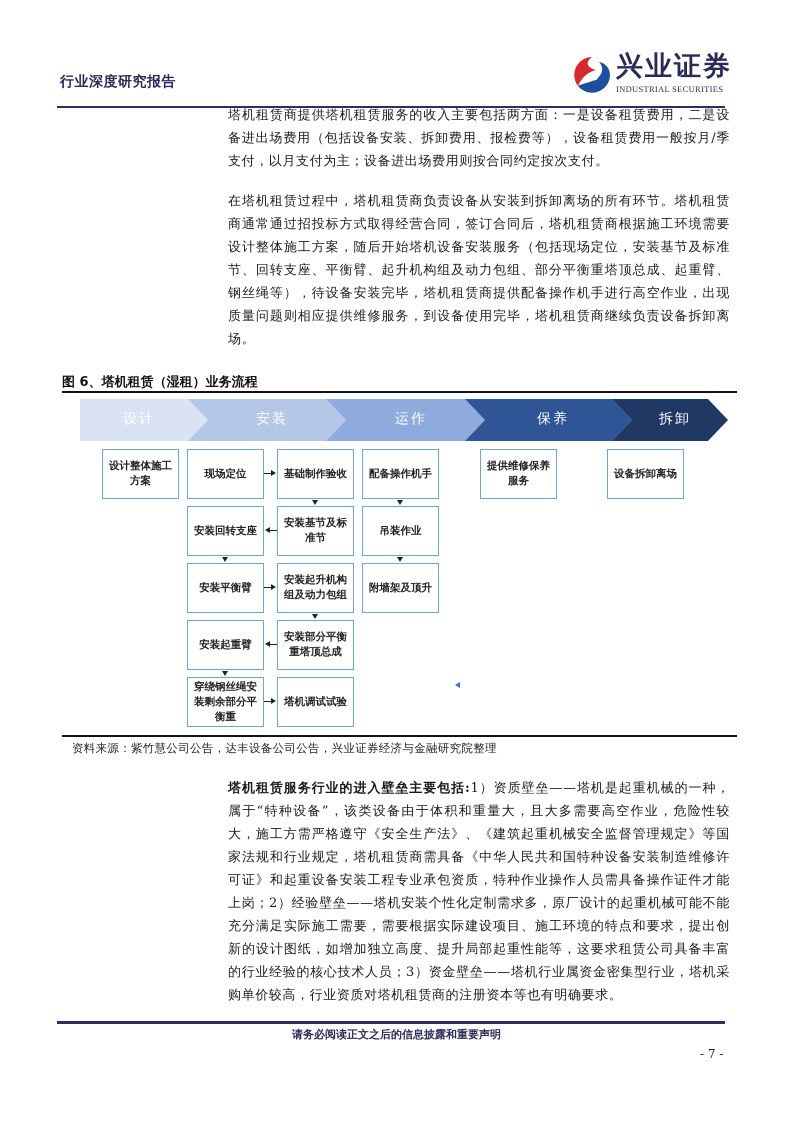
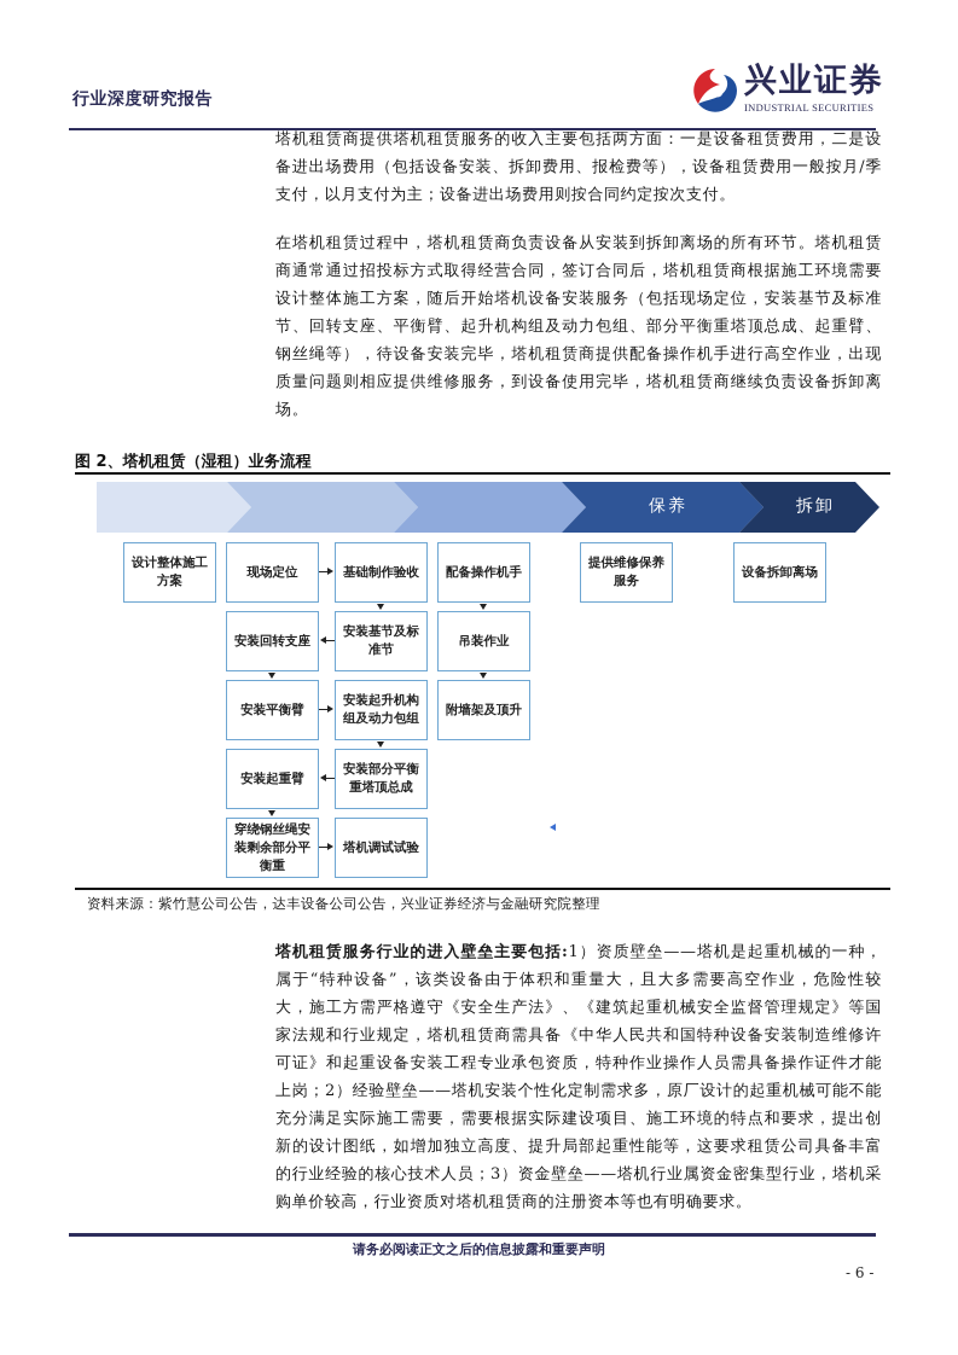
  行业深度研究报告
  兴业证券
  INDUSTRIAL SECURITIES
  塔机租赁商提供塔机租赁服务的收入主要包括两方面：一是设备租赁费用，二是设备进出场费用（包括设备安装、拆卸费用、报检费等），设备租赁费用一般按月/季支付，以月支付为主；设备进出场费用则按合同约定按次支付。
  在塔机租赁过程中，塔机租赁商负责设备从安装到拆卸离场的所有环节。塔机租赁商通常通过招投标方式取得经营合同，签订合同后，塔机租赁商根据施工环境需要设计整体施工方案，随后开始塔机设备安装服务（包括现场定位，安装基节及标准节、回转支座、平衡臂、起升机构组及动力包组、部分平衡重塔顶总成、起重臂、钢丝绳等），待设备安装完毕，塔机租赁商提供配备操作机手进行高空作业，出现质量问题则相应提供维修服务，到设备使用完毕，塔机租赁商继续负责设备拆卸离场。
- 图 6、塔机租赁（湿租）业务流程
+ 图 2、塔机租赁（湿租）业务流程
- 设计
- 安装
- 运作
  保养
  拆卸
  设计整体施工方案
  现场定位
  安装回转支座
  安装平衡臂
  安装起重臂
  穿绕钢丝绳安装剩余部分平衡重
  基础制作验收
  安装基节及标准节
  安装起升机构组及动力包组
  安装部分平衡重塔顶总成
  塔机调试试验
  配备操作机手
  吊装作业
  附墙架及顶升
  提供维修保养服务
  设备拆卸离场
  资料来源：紫竹慧公司公告，达丰设备公司公告，兴业证券经济与金融研究院整理
  塔机租赁服务行业的进入壁垒主要包括:1）资质壁垒——塔机是起重机械的一种，属于“特种设备”，该类设备由于体积和重量大，且大多需要高空作业，危险性较大，施工方需严格遵守《安全生产法》、《建筑起重机械安全监督管理规定》等国家法规和行业规定，塔机租赁商需具备《中华人民共和国特种设备安装制造维修许可证》和起重设备安装工程专业承包资质，特种作业操作人员需具备操作证件才能上岗；2）经验壁垒——塔机安装个性化定制需求多，原厂设计的起重机械可能不能充分满足实际施工需要，需要根据实际建设项目、施工环境的特点和要求，提出创新的设计图纸，如增加独立高度、提升局部起重性能等，这要求租赁公司具备丰富的行业经验的核心技术人员；3）资金壁垒——塔机行业属资金密集型行业，塔机采购单价较高，行业资质对塔机租赁商的注册资本等也有明确要求。
  请务必阅读正文之后的信息披露和重要声明
- - 7 -
+ - 6 -
